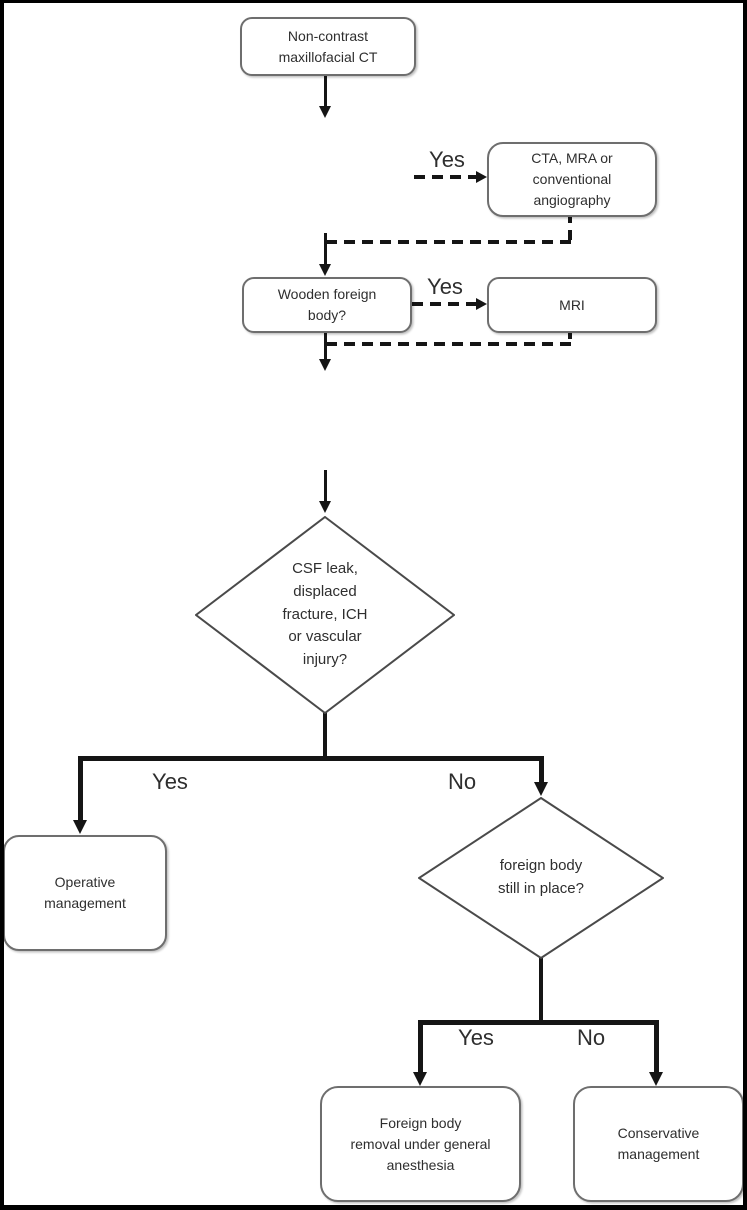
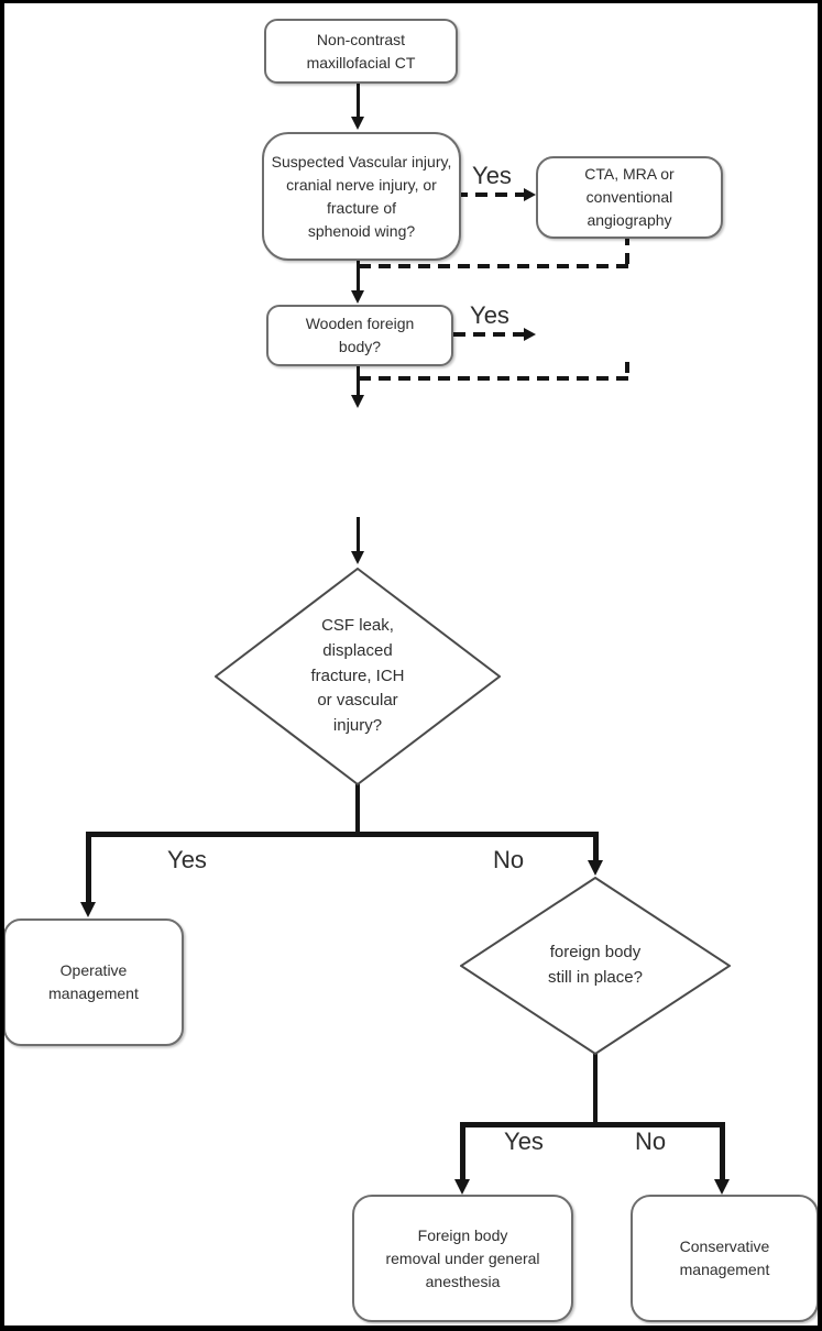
  CSF leak,
  displaced
  fracture, ICH
  or vascular
  injury?
  foreign body
  still in place?
  Non-contrast
  maxillofacial CT
+ Suspected Vascular injury,
+ cranial nerve injury, or
+ fracture of
+ sphenoid wing?
  CTA, MRA or
  conventional
  angiography
  Wooden foreign
  body?
- MRI
  Operative
  management
  Foreign body
  removal under general
  anesthesia
  Conservative
  management
  Yes
  Yes
  Yes
  No
  Yes
  No
